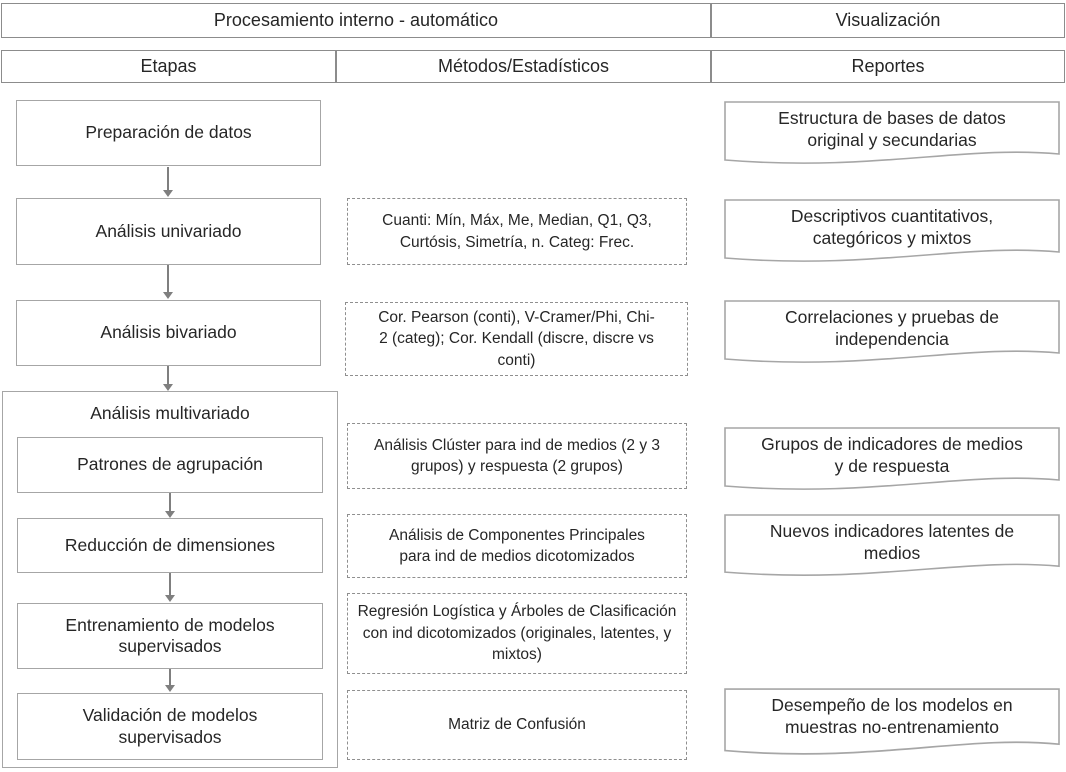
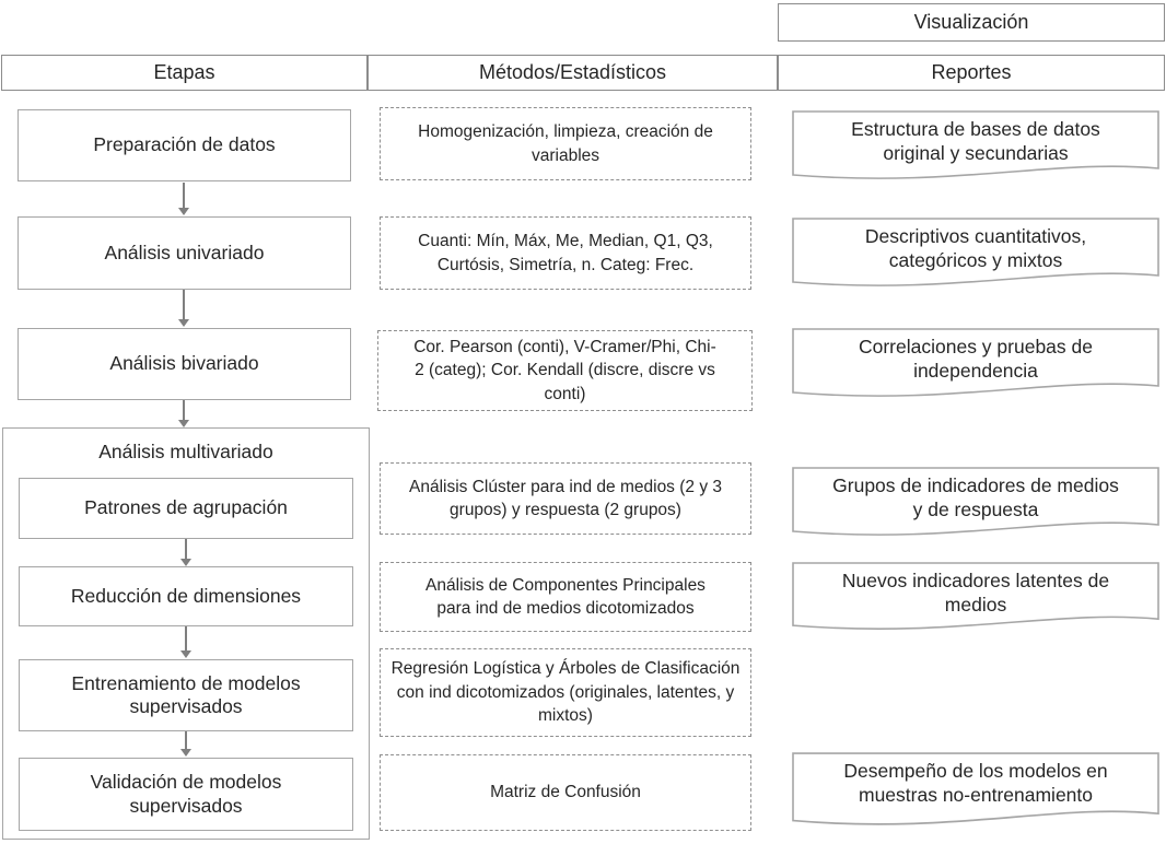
- Procesamiento interno - automático
  Visualización
  Etapas
  Métodos/Estadísticos
  Reportes
  Preparación de datos
  Análisis univariado
  Análisis bivariado
  Análisis multivariado
  Patrones de agrupación
  Reducción de dimensiones
  Entrenamiento de modelos supervisados
  Validación de modelos supervisados
+ Homogenización, limpieza, creación de variables
  Cuanti: Mín, Máx, Me, Median, Q1, Q3, Curtósis, Simetría, n. Categ: Frec.
  Cor. Pearson (conti), V-Cramer/Phi, Chi-2 (categ); Cor. Kendall (discre, discre vs conti)
  Análisis Clúster para ind de medios (2 y 3 grupos) y respuesta (2 grupos)
  Análisis de Componentes Principales para ind de medios dicotomizados
  Regresión Logística y Árboles de Clasificación con ind dicotomizados (originales, latentes, y mixtos)
  Matriz de Confusión
  Estructura de bases de datos original y secundarias
  Descriptivos cuantitativos, categóricos y mixtos
  Correlaciones y pruebas de independencia
  Grupos de indicadores de medios y de respuesta
  Nuevos indicadores latentes de medios
  Desempeño de los modelos en muestras no-entrenamiento
